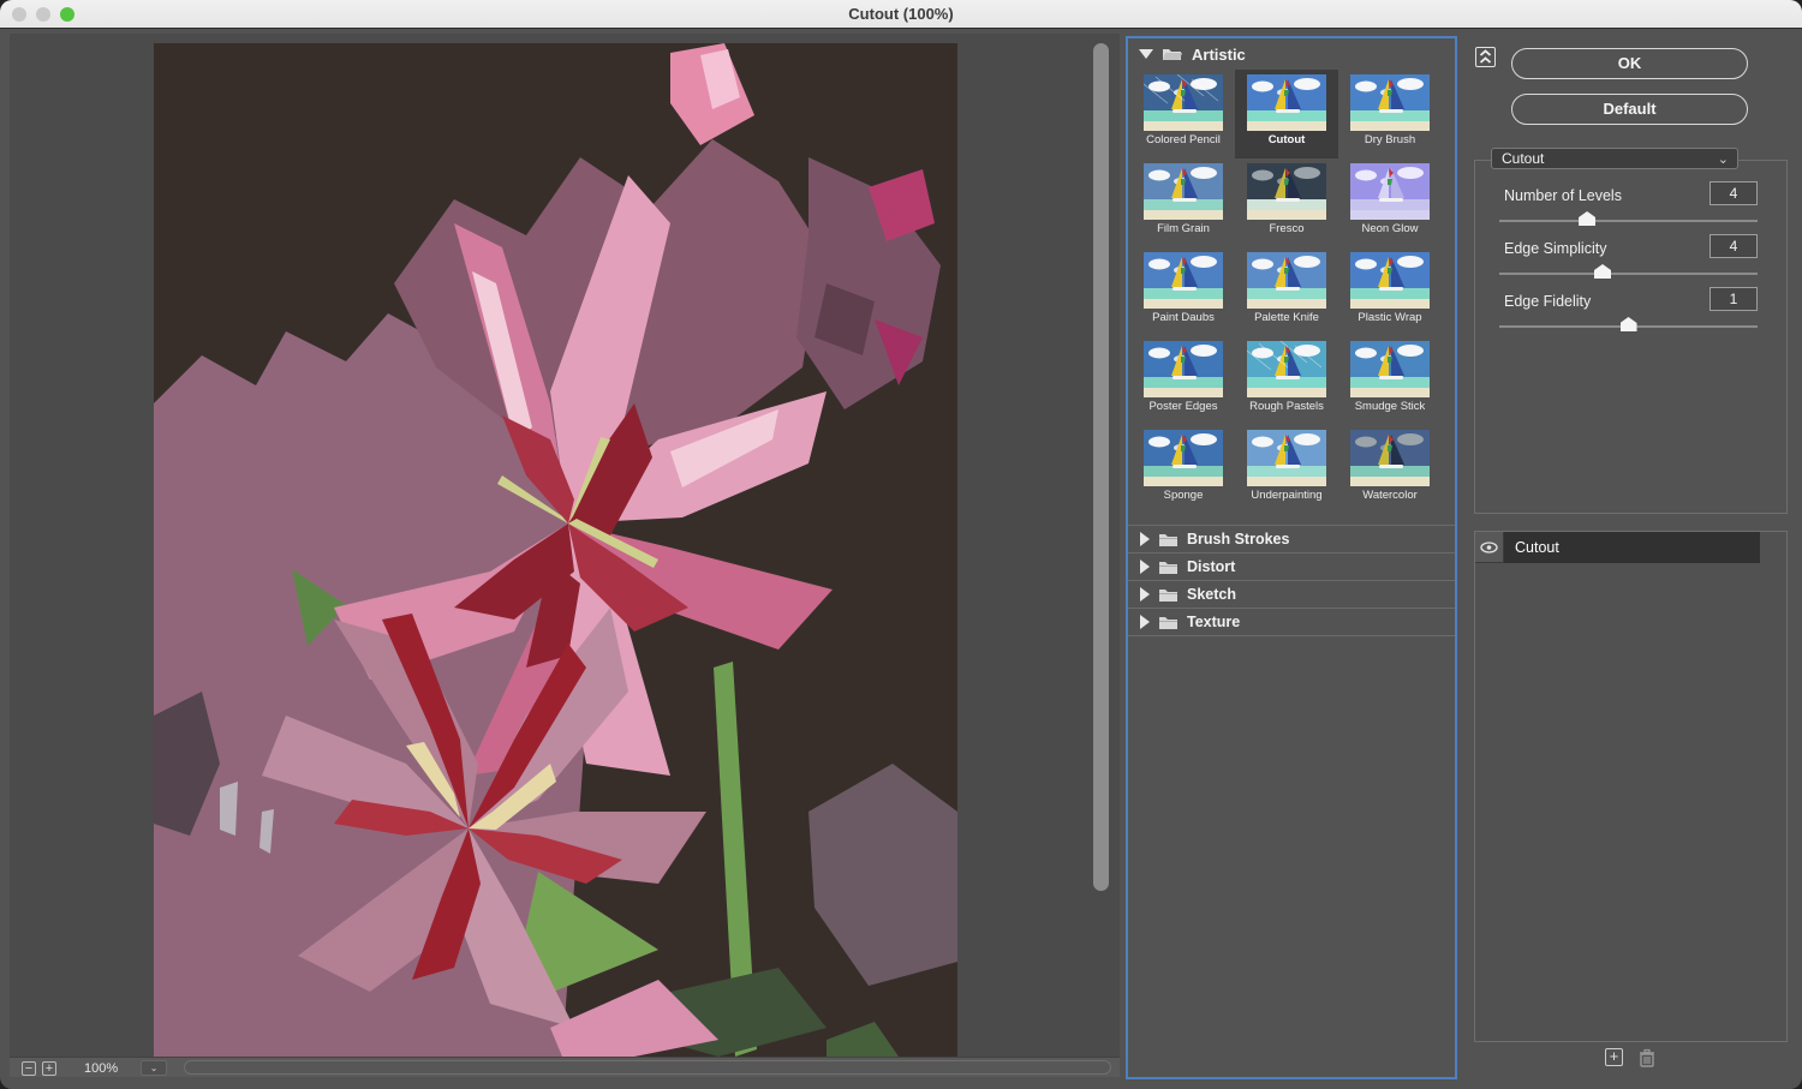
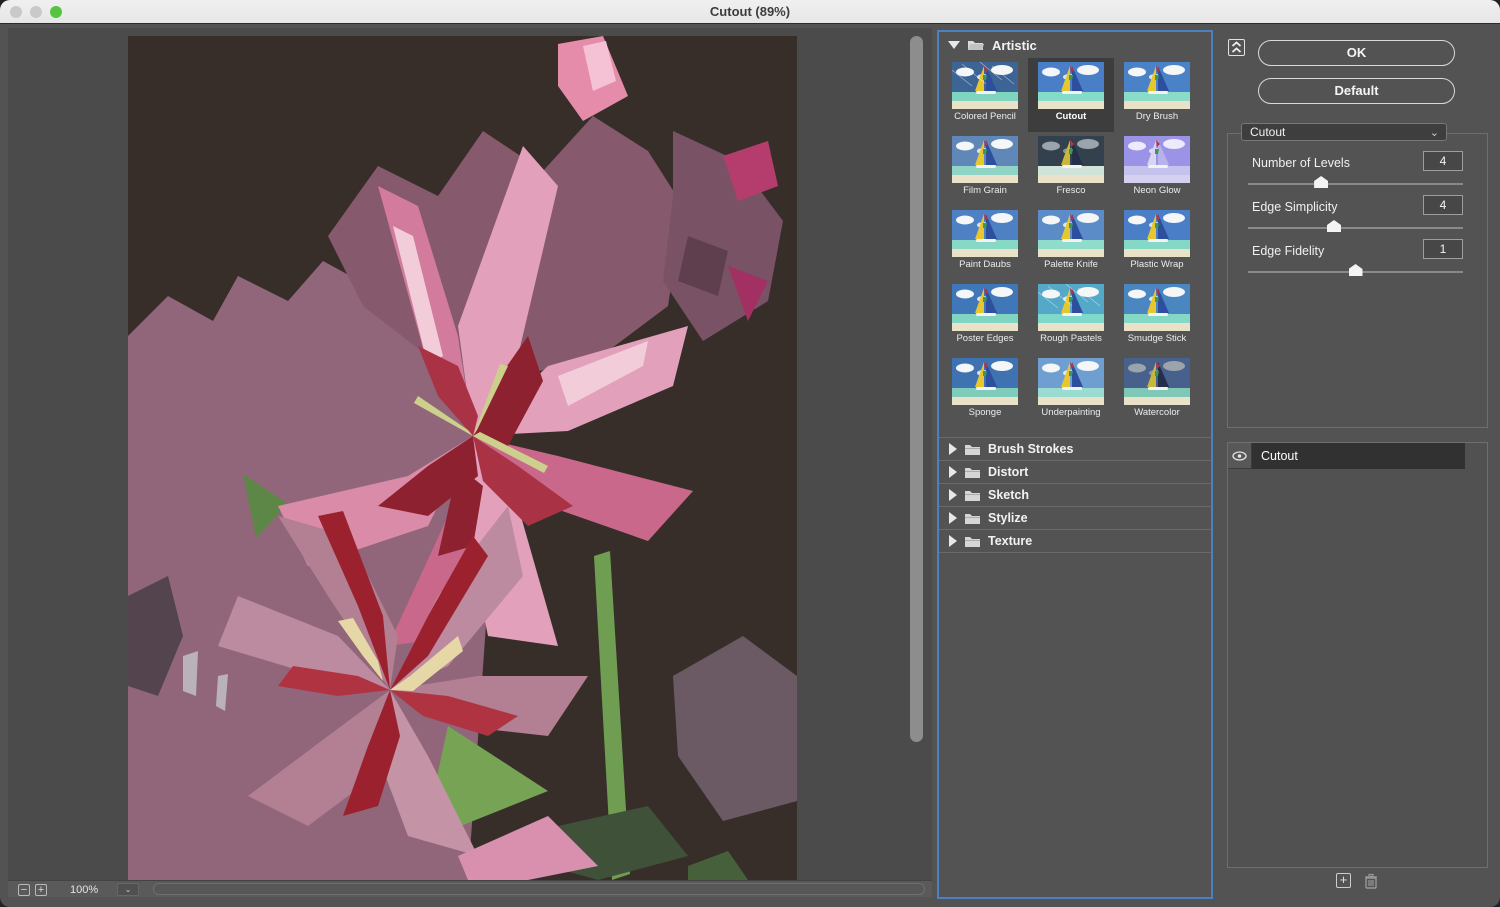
- Cutout (100%)
+ Cutout (89%)
  −
  +
  100%
  ⌄
  Artistic
  Colored Pencil
  Cutout
  Dry Brush
  Film Grain
  Fresco
  Neon Glow
  Paint Daubs
  Palette Knife
  Plastic Wrap
  Poster Edges
  Rough Pastels
  Smudge Stick
  Sponge
  Underpainting
  Watercolor
  Brush Strokes
  Distort
  Sketch
+ Stylize
  Texture
  OK
  Default
  Cutout
  ⌄
  Number of Levels
  4
  Edge Simplicity
  4
  Edge Fidelity
  1
  Cutout
  +
